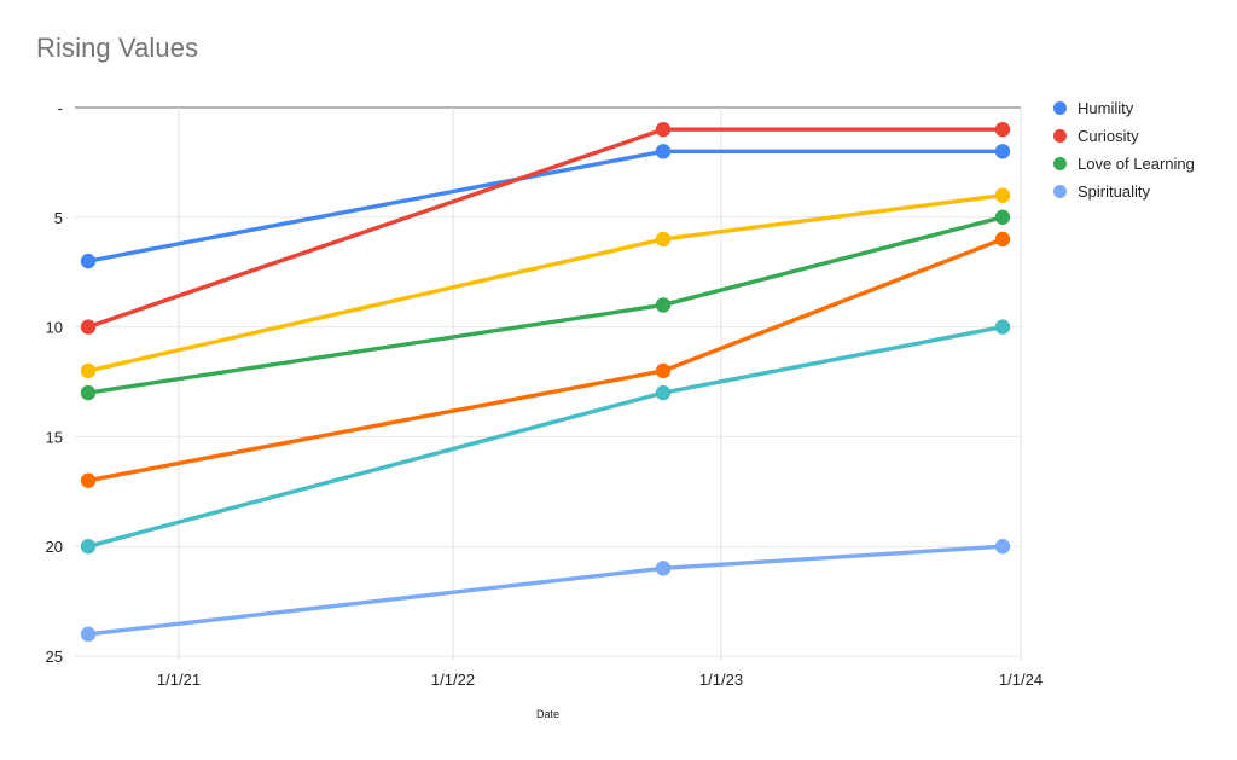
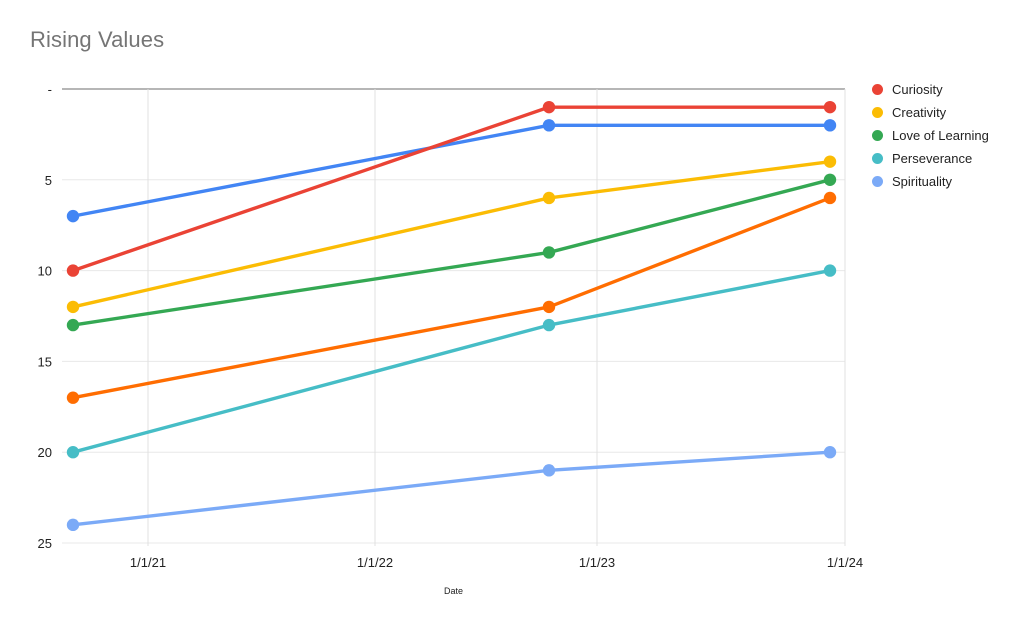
  Rising Values
  -
  5
  10
  15
  20
  25
  1/1/21
  1/1/22
  1/1/23
  1/1/24
  Date
- Humility
  Curiosity
+ Creativity
  Love of Learning
+ Perseverance
  Spirituality
